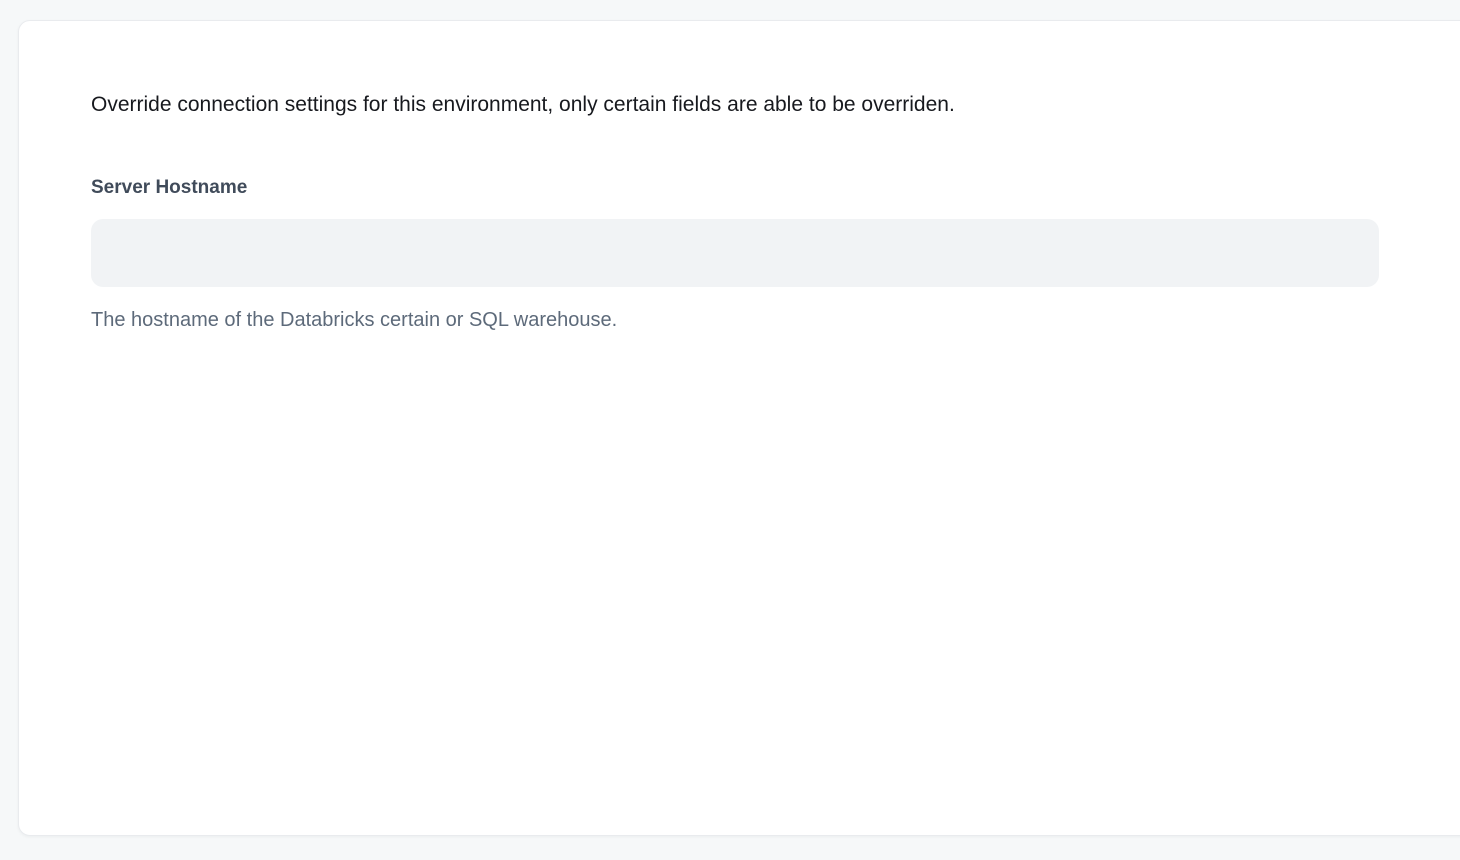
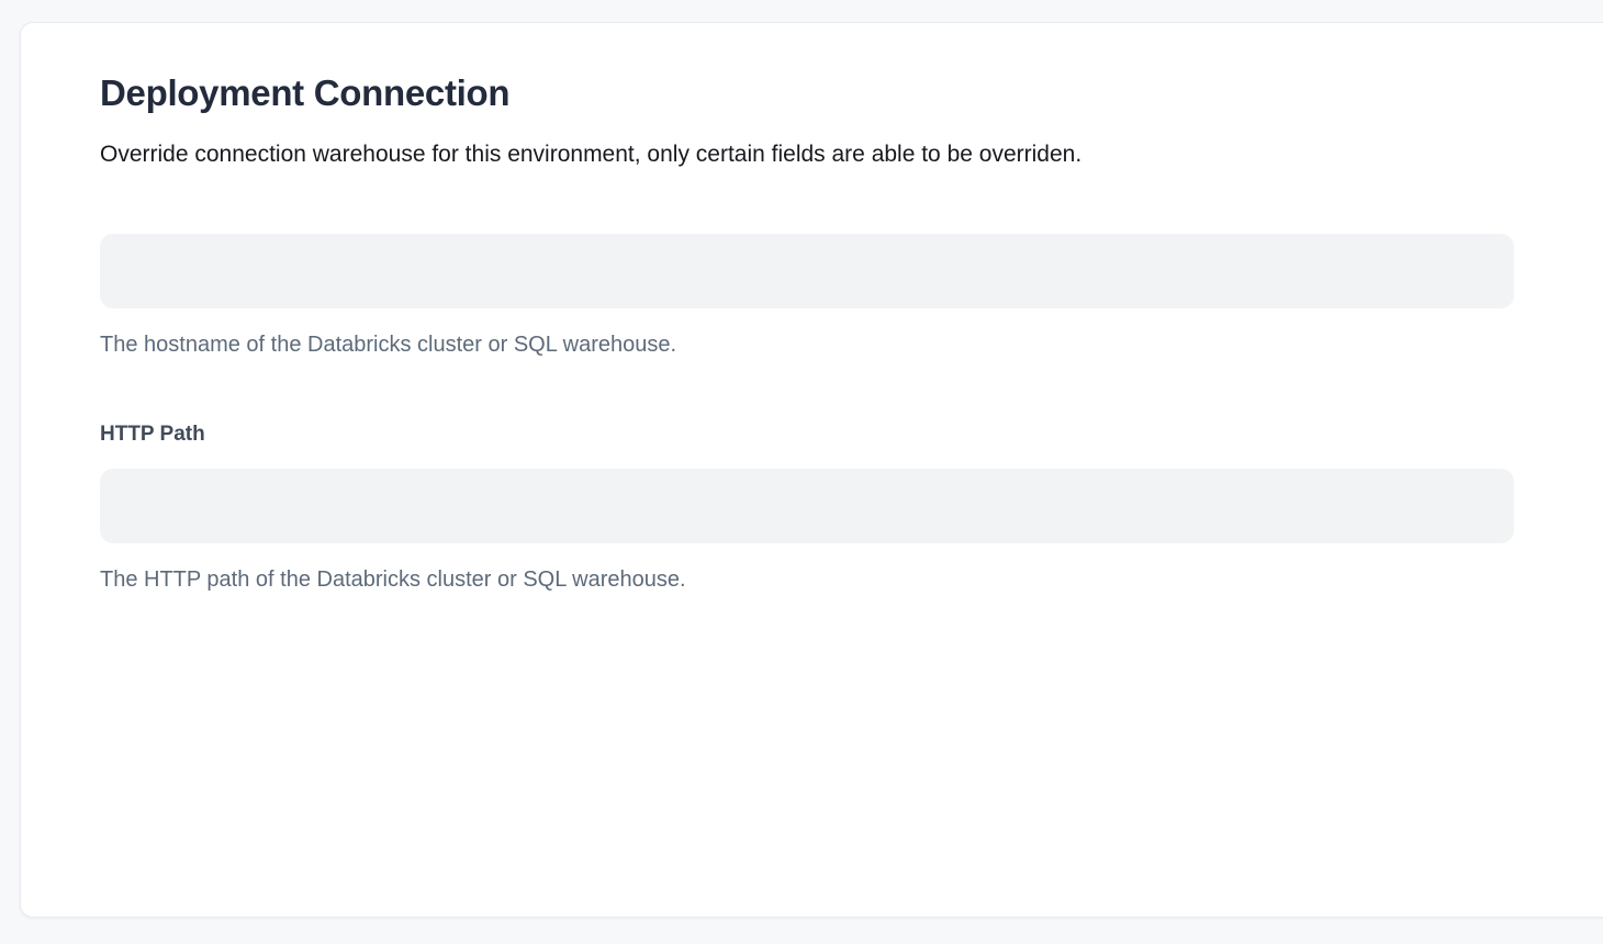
+ Deployment Connection
- Override connection settings for this environment, only certain fields are able to be overriden.
+ Override connection warehouse for this environment, only certain fields are able to be overriden.
- Server Hostname
- The hostname of the Databricks certain or SQL warehouse.
+ The hostname of the Databricks cluster or SQL warehouse.
+ HTTP Path
+ The HTTP path of the Databricks cluster or SQL warehouse.
